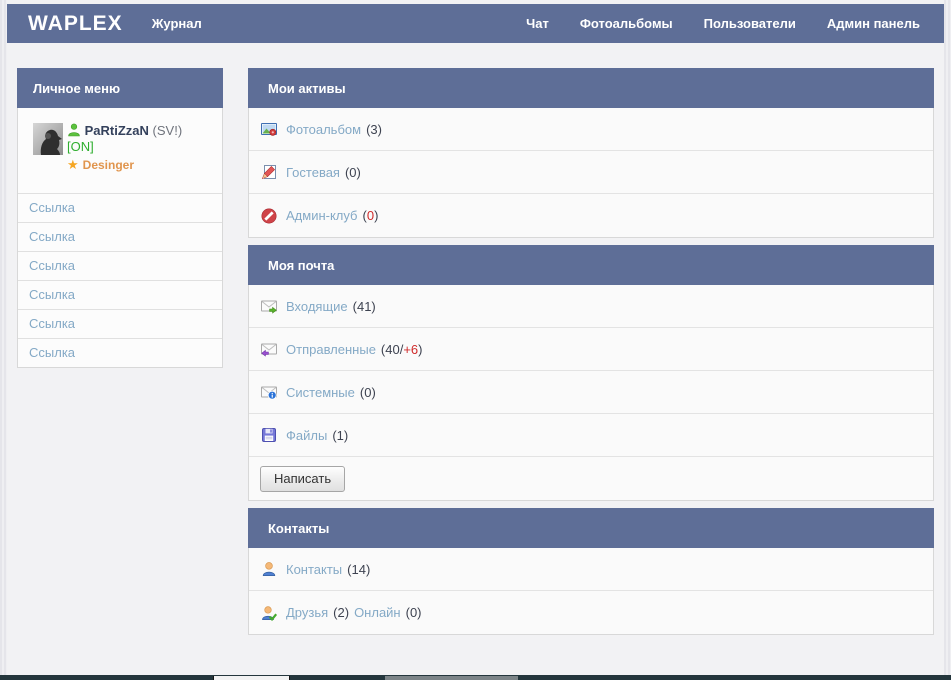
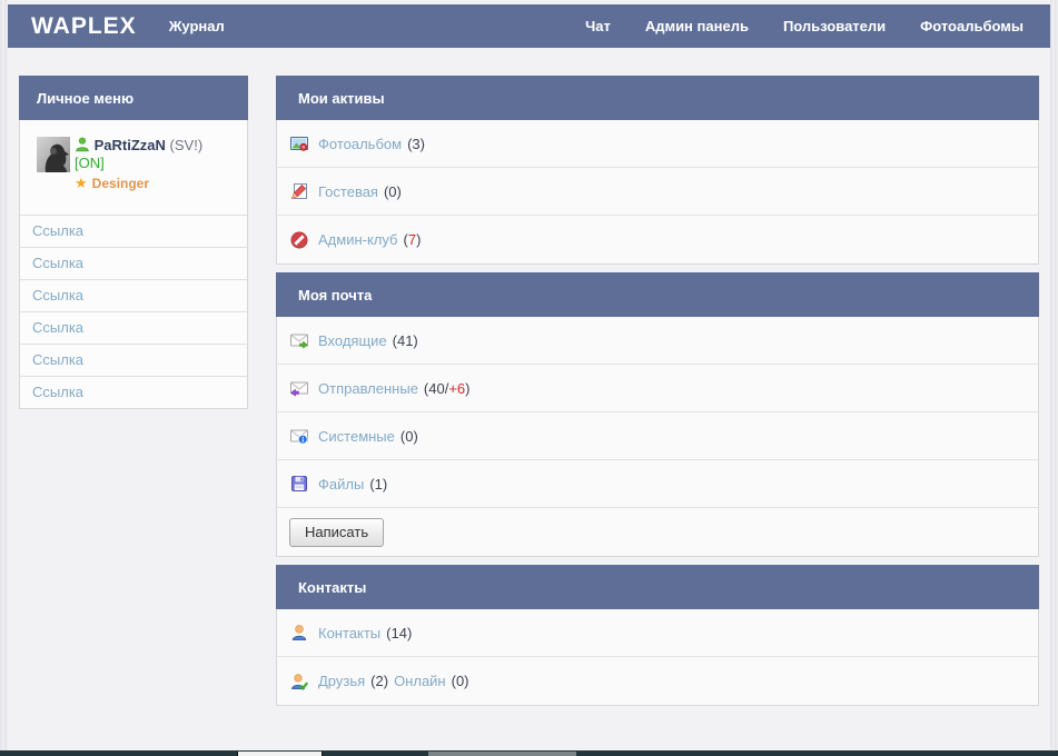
  WAPLEX
  Журнал
  Чат
- Фотоальбомы
+ Админ панель
  Пользователи
- Админ панель
+ Фотоальбомы
  Личное меню
  PaRtiZzaN (SV!)
  [ON]
  ★ Desinger
  Ссылка
  Ссылка
  Ссылка
  Ссылка
  Ссылка
  Ссылка
  Мои активы
  Фотоальбом
  (3)
  Гостевая
  (0)
  Админ-клуб
  (
- 0
+ 7
  )
  Моя почта
  Входящие
  (41)
  Отправленные
  (40/
  +6
  )
  Системные
  (0)
  Файлы
  (1)
  Написать
  Контакты
  Контакты
  (14)
  Друзья
  (2)
  Онлайн
  (0)
